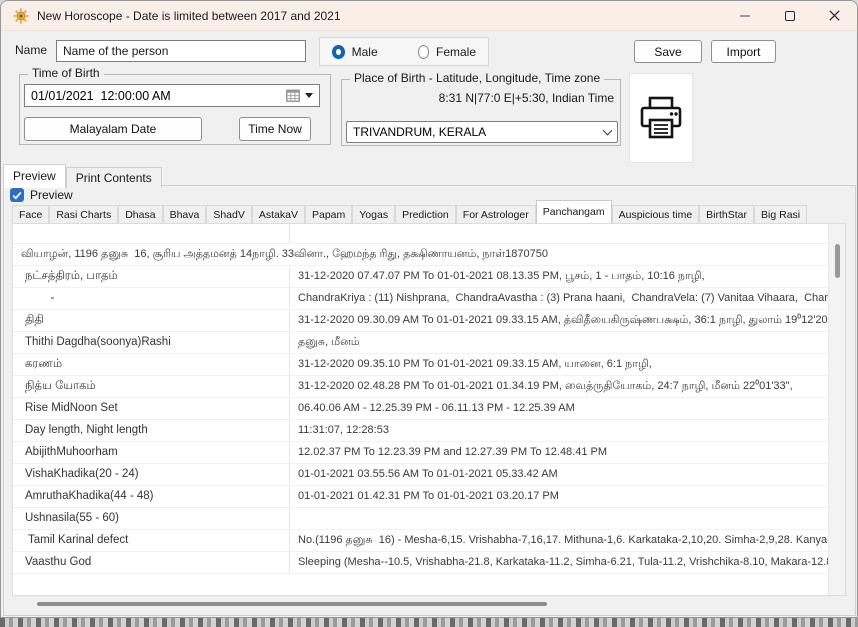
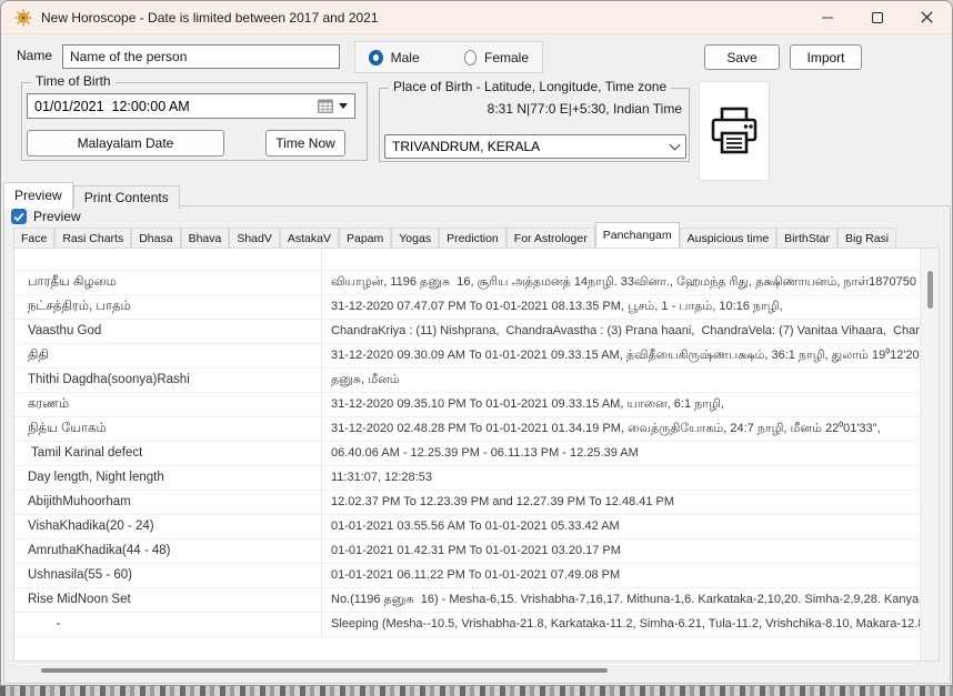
  New Horoscope - Date is limited between 2017 and 2021
  Name
  Name of the person
  Male
  Female
  Save
  Import
  Time of Birth
  01/01/2021 12:00:00 AM
  Malayalam Date
  Time Now
  Place of Birth - Latitude, Longitude, Time zone
  8:31 N|77:0 E|+5:30, Indian Time
  TRIVANDRUM, KERALA
  Preview
  Print Contents
  Preview
  Face
  Rasi Charts
  Dhasa
  Bhava
  ShadV
  AstakaV
  Papam
  Yogas
  Prediction
  For Astrologer
  Panchangam
  Auspicious time
  BirthStar
  Big Rasi
+ பாரதீய கிழமை
  வியாழன், 1196 தனுசு 16, சூரிய அத்தமனத் 14நாழி. 33வினா., ஹேமந்த ரிது, தக்ஷிணாயனம், நாள்1870750
  நட்சத்திரம், பாதம்
  31-12-2020 07.47.07 PM To 01-01-2021 08.13.35 PM, பூசம், 1 - பாதம், 10:16 நாழி,
- -
+ Vaasthu God
  ChandraKriya : (11) Nishprana, ChandraAvastha : (3) Prana haani, ChandraVela: (7) Vanitaa Vihaara, Cha
  திதி
  31-12-2020 09.30.09 AM To 01-01-2021 09.33.15 AM, த்விதீயைகிருஷ்ணபக்ஷம், 36:1 நாழி, துலாம் 19⁰12'20
  Thithi Dagdha(soonya)Rashi
  தனுசு, மீனம்
  கரணம்
  31-12-2020 09.35.10 PM To 01-01-2021 09.33.15 AM, யானை, 6:1 நாழி,
  நித்ய யோகம்
  31-12-2020 02.48.28 PM To 01-01-2021 01.34.19 PM, வைத்ருதியோகம், 24:7 நாழி, மீனம் 22⁰01'33",
- Rise MidNoon Set
+ Tamil Karinal defect
  06.40.06 AM - 12.25.39 PM - 06.11.13 PM - 12.25.39 AM
  Day length, Night length
  11:31:07, 12:28:53
  AbijithMuhoorham
  12.02.37 PM To 12.23.39 PM and 12.27.39 PM To 12.48.41 PM
  VishaKhadika(20 - 24)
  01-01-2021 03.55.56 AM To 01-01-2021 05.33.42 AM
  AmruthaKhadika(44 - 48)
  01-01-2021 01.42.31 PM To 01-01-2021 03.20.17 PM
  Ushnasila(55 - 60)
+ 01-01-2021 06.11.22 PM To 01-01-2021 07.49.08 PM
- Tamil Karinal defect
+ Rise MidNoon Set
  No.(1196 தனுசு 16) - Mesha-6,15. Vrishabha-7,16,17. Mithuna-1,6. Karkataka-2,10,20. Simha-2,9,28. Kanya
- Vaasthu God
+ -
  Sleeping (Mesha--10.5, Vrishabha-21.8, Karkataka-11.2, Simha-6.21, Tula-11.2, Vrishchika-8.10, Makara-12.
